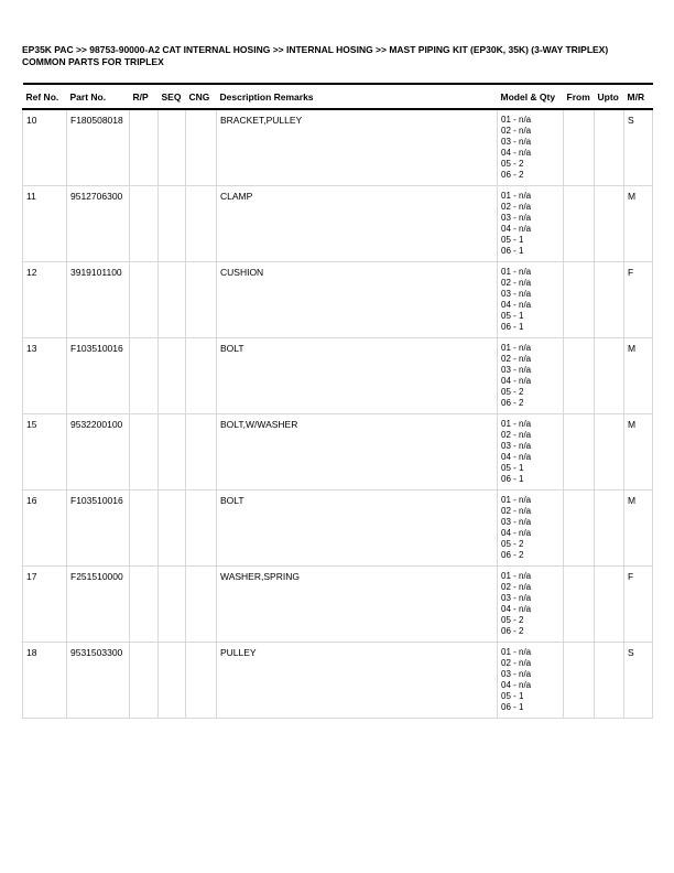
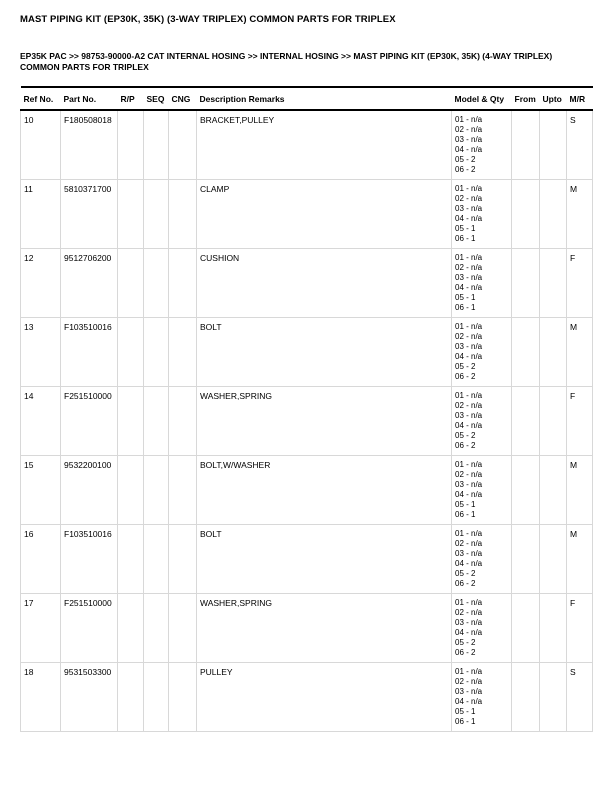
+ MAST PIPING KIT (EP30K, 35K) (3-WAY TRIPLEX) COMMON PARTS FOR TRIPLEX
- EP35K PAC >> 98753-90000-A2 CAT INTERNAL HOSING >> INTERNAL HOSING >> MAST PIPING KIT (EP30K, 35K) (3-WAY TRIPLEX) COMMON PARTS FOR TRIPLEX
+ EP35K PAC >> 98753-90000-A2 CAT INTERNAL HOSING >> INTERNAL HOSING >> MAST PIPING KIT (EP30K, 35K) (4-WAY TRIPLEX) COMMON PARTS FOR TRIPLEX
  Ref No.	Part No.	R/P	SEQ	CNG	Description Remarks	Model & Qty	From	Upto	M/R
  10	F180508018				BRACKET,PULLEY	01 - n/a 02 - n/a 03 - n/a 04 - n/a 05 - 2 06 - 2			S
- 11	9512706300				CLAMP	01 - n/a 02 - n/a 03 - n/a 04 - n/a 05 - 1 06 - 1			M
+ 11	5810371700				CLAMP	01 - n/a 02 - n/a 03 - n/a 04 - n/a 05 - 1 06 - 1			M
- 12	3919101100				CUSHION	01 - n/a 02 - n/a 03 - n/a 04 - n/a 05 - 1 06 - 1			F
+ 12	9512706200				CUSHION	01 - n/a 02 - n/a 03 - n/a 04 - n/a 05 - 1 06 - 1			F
  13	F103510016				BOLT	01 - n/a 02 - n/a 03 - n/a 04 - n/a 05 - 2 06 - 2			M
+ 14	F251510000				WASHER,SPRING	01 - n/a 02 - n/a 03 - n/a 04 - n/a 05 - 2 06 - 2			F
  15	9532200100				BOLT,W/WASHER	01 - n/a 02 - n/a 03 - n/a 04 - n/a 05 - 1 06 - 1			M
  16	F103510016				BOLT	01 - n/a 02 - n/a 03 - n/a 04 - n/a 05 - 2 06 - 2			M
  17	F251510000				WASHER,SPRING	01 - n/a 02 - n/a 03 - n/a 04 - n/a 05 - 2 06 - 2			F
  18	9531503300				PULLEY	01 - n/a 02 - n/a 03 - n/a 04 - n/a 05 - 1 06 - 1			S
